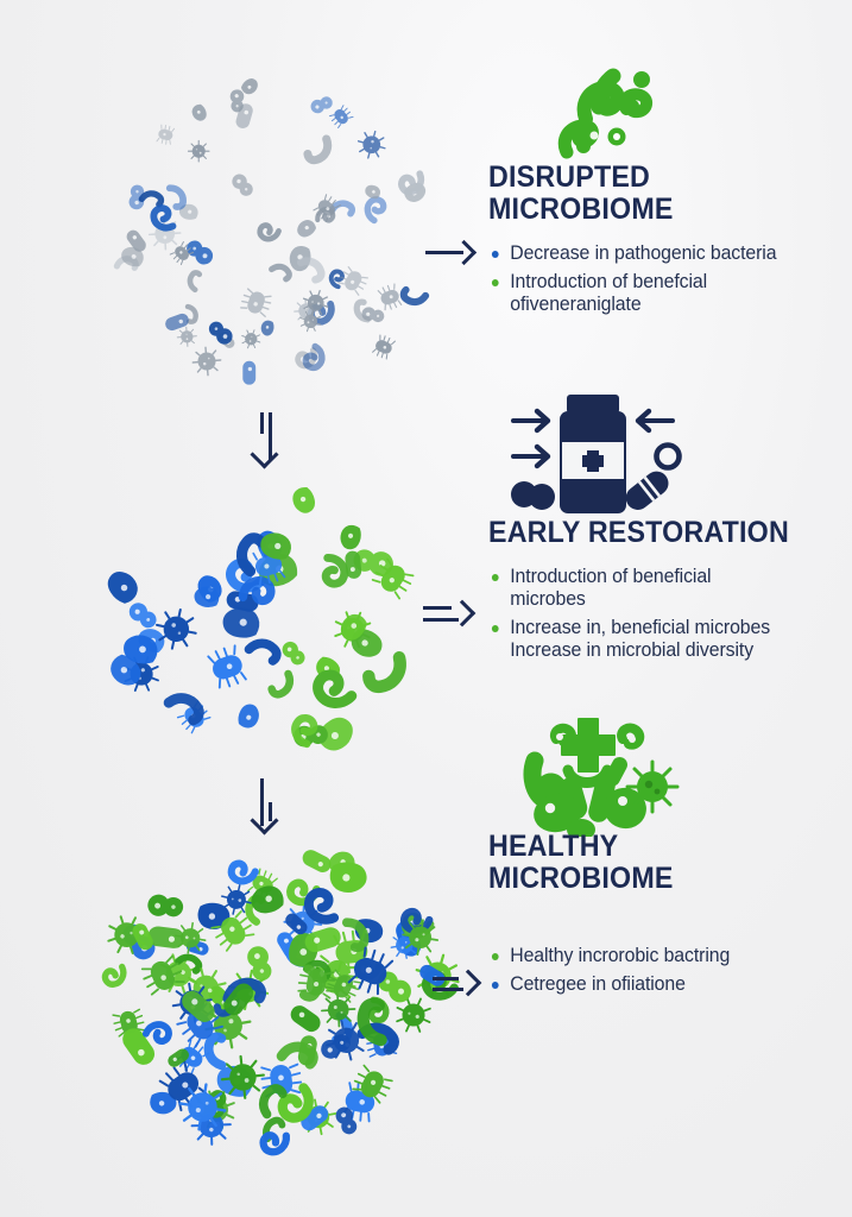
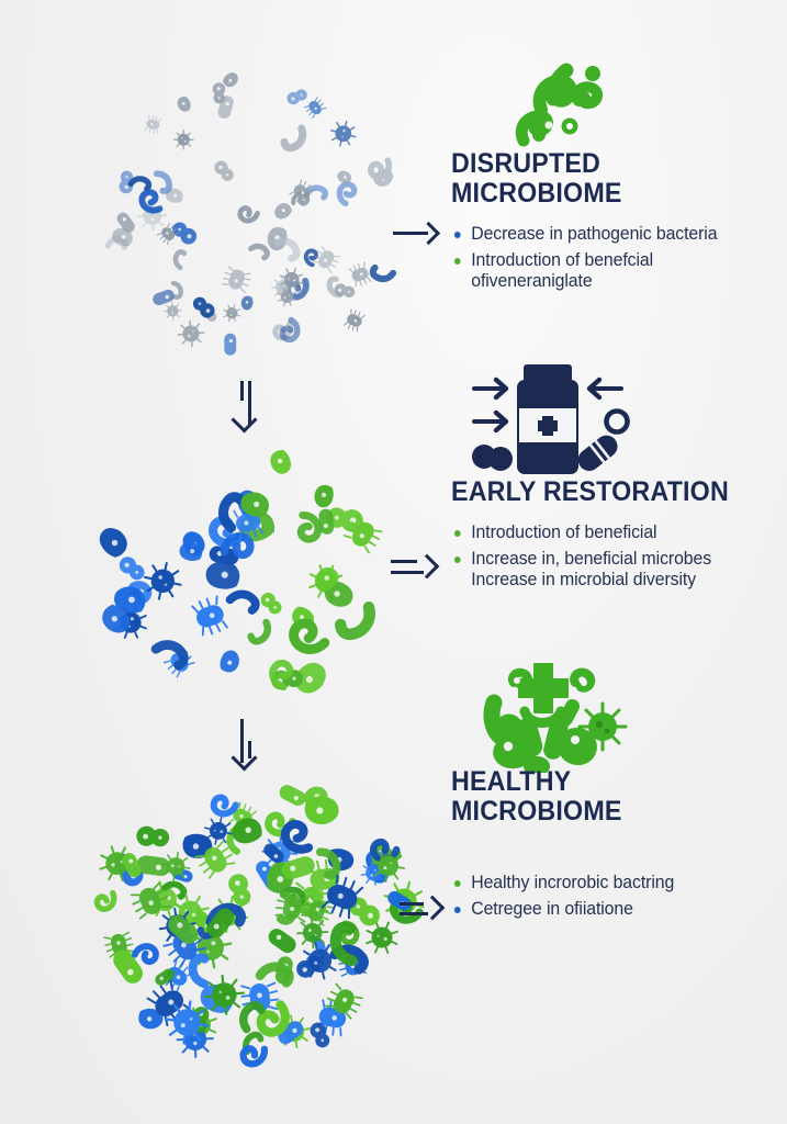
  DISRUPTED MICROBIOME
  Decrease in pathogenic bacteria
  Introduction of benefcial
  ofiveneraniglate
  EARLY RESTORATION
  Introduction of beneficial
- microbes
  Increase in, beneficial microbes
  Increase in microbial diversity
  HEALTHY
  MICROBIOME
  Healthy incrorobic bactring
  Cetregee in ofiiatione
